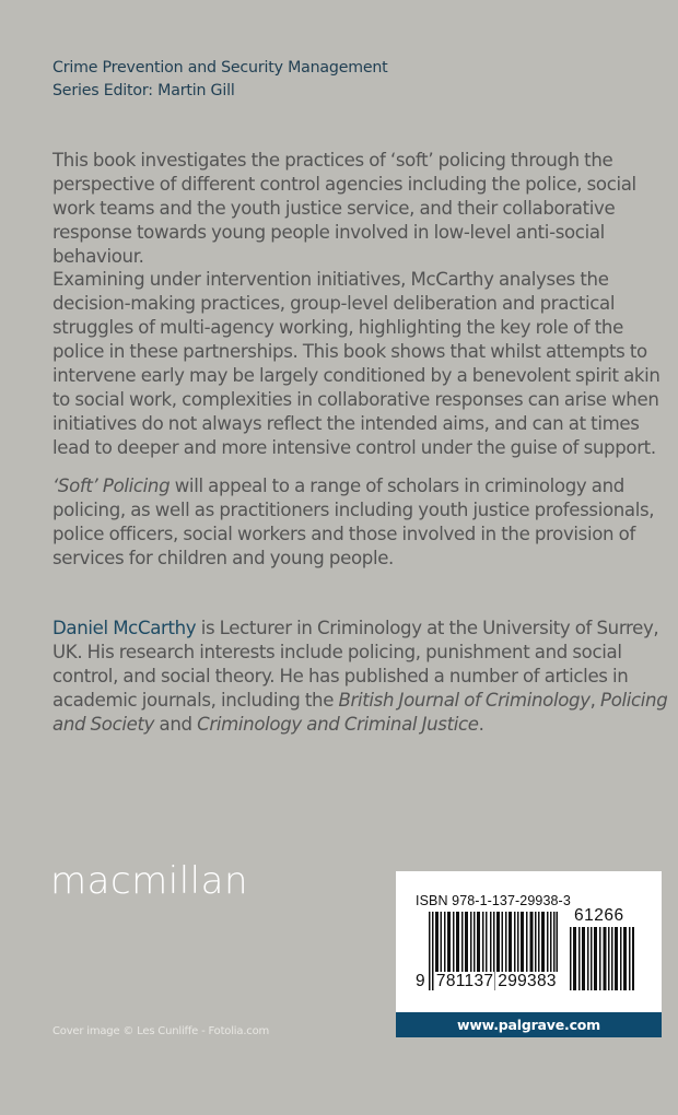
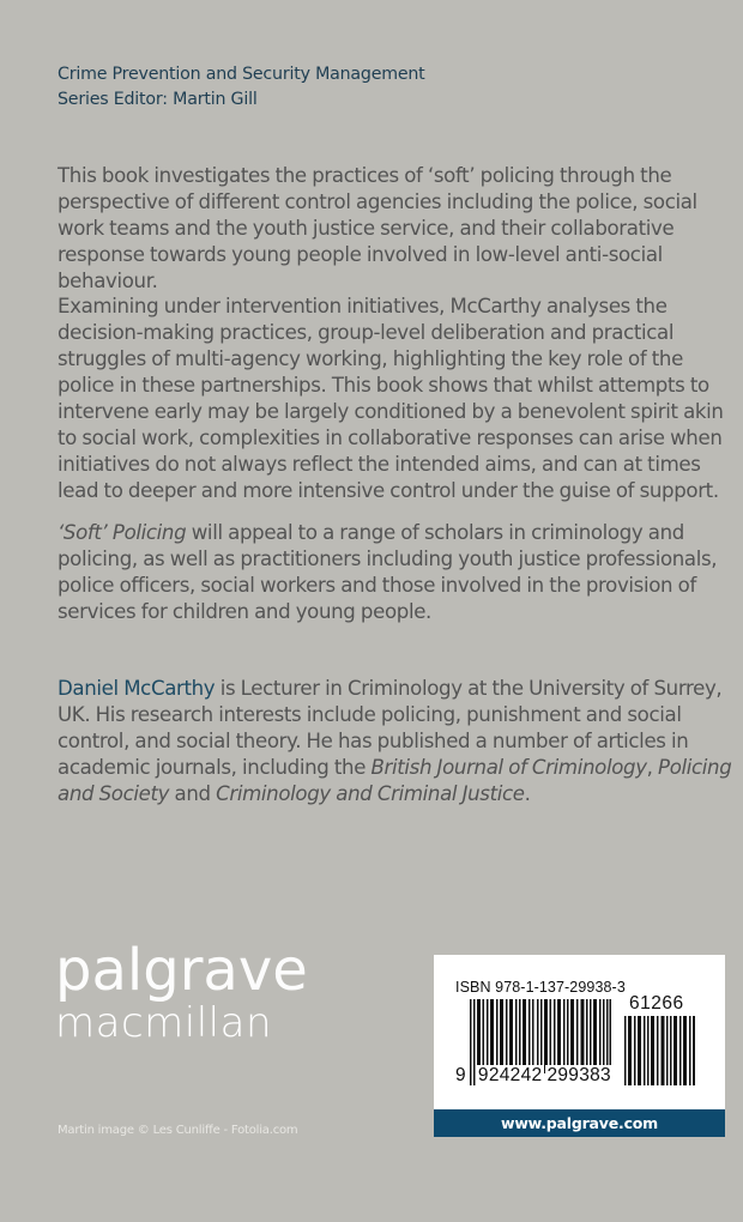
  Crime Prevention and Security Management
  Series Editor: Martin Gill
  This book investigates the practices of ‘soft’ policing through the perspective of different control agencies including the police, social work teams and the youth justice service, and their collaborative response towards young people involved in low-level anti-social behaviour.
  Examining under intervention initiatives, McCarthy analyses the decision-making practices, group-level deliberation and practical struggles of multi-agency working, highlighting the key role of the police in these partnerships. This book shows that whilst attempts to intervene early may be largely conditioned by a benevolent spirit akin to social work, complexities in collaborative responses can arise when initiatives do not always reflect the intended aims, and can at times lead to deeper and more intensive control under the guise of support.
  ‘Soft’ Policing will appeal to a range of scholars in criminology and policing, as well as practitioners including youth justice professionals, police officers, social workers and those involved in the provision of services for children and young people.
  Daniel McCarthy is Lecturer in Criminology at the University of Surrey, UK. His research interests include policing, punishment and social control, and social theory. He has published a number of articles in academic journals, including the British Journal of Criminology, Policing and Society and Criminology and Criminal Justice.
+ palgrave
  macmillan
- Cover image © Les Cunliffe - Fotolia.com
+ Martin image © Les Cunliffe - Fotolia.com
  ISBN 978-1-137-29938-3
  61266
- 9 781137 299383
+ 9 924242 299383
  www.palgrave.com
